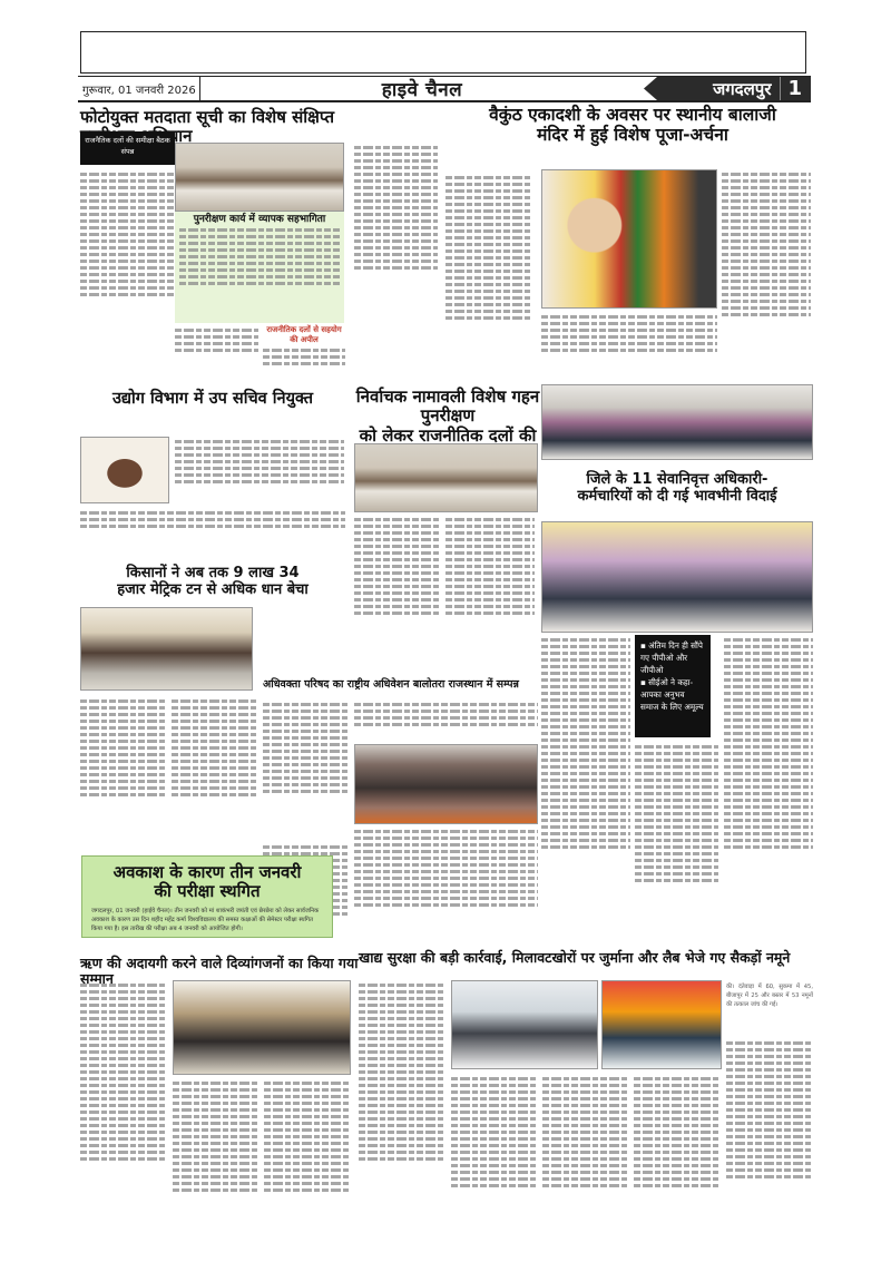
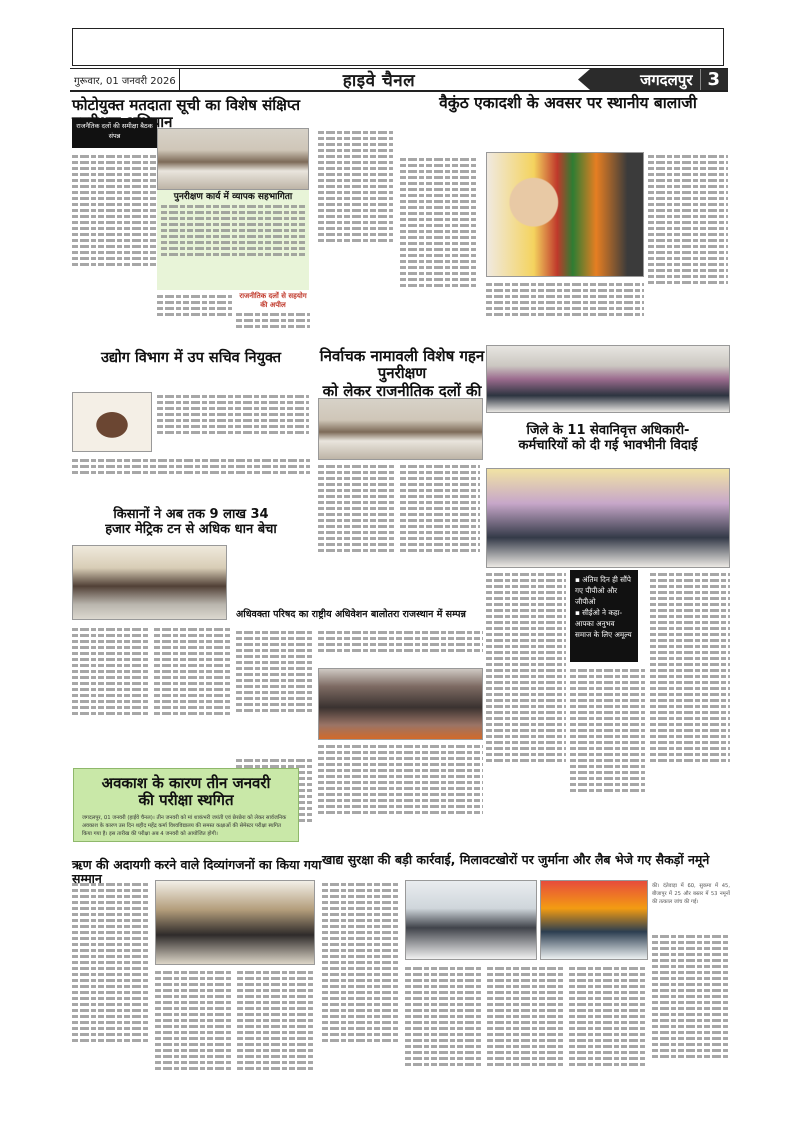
  गुरूवार, 01 जनवरी 2026
  हाइवे चैनल
  जगदलपुर
- 1
+ 3
  फोटोयुक्त मतदाता सूची का विशेष संक्षिप्त यान
  राजनैतिक दलों की समीक्षा बैठक संपन्न
  पुनरीक्षण कार्य में व्यापक सहभागिता
  राजनीतिक दलों से सहयोग की अपील
  वैकुंठ एकादशी के अवसर पर स्थानीय बालाजी
- मंदिर में हुई विशेष पूजा-अर्चना
  उद्योग विभाग में उप सचिव नियुक्त
  निर्वाचक नामावली विशेष गहन पुनरीक्षण
  को लेकर राजनीतिक दलों की
  जिले के 11 सेवानिवृत्त अधिकारी-
  कर्मचारियों को दी गई भावभीनी विदाई
  अंतिम दिन ही सौंपे गए पीपीओ और जीपीओ
  सीईओ ने कहा- आपका अनुभव समाज के लिए अमूल्य
  किसानों ने अब तक 9 लाख 34
  हजार मेट्रिक टन से अधिक धान बेचा
  अधिवक्ता परिषद का राष्ट्रीय अधिवेशन बालोतरा राजस्थान में सम्पन्न
  अवकाश के कारण तीन जनवरी
  की परीक्षा स्थगित
  ऋण की अदायगी करने वाले दिव्यांगजनों का किया गया सम्मान
  खाद्य सुरक्षा की बड़ी कार्रवाई, मिलावटखोरों पर जुर्माना और लैब भेजे गए सैकड़ों नमूने
